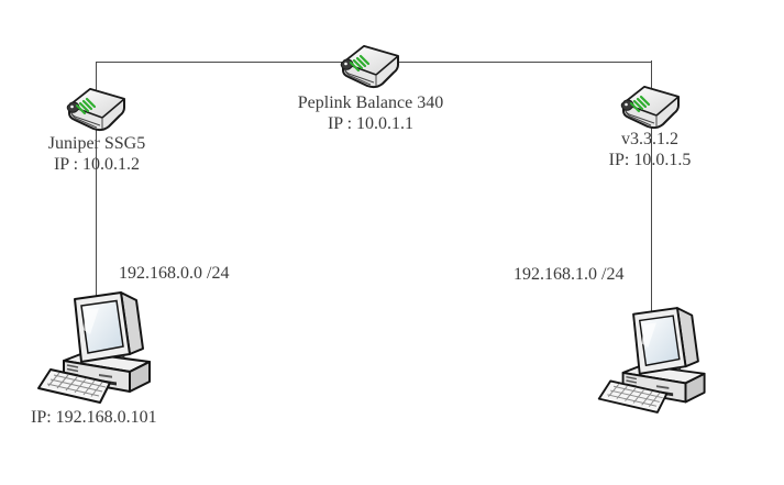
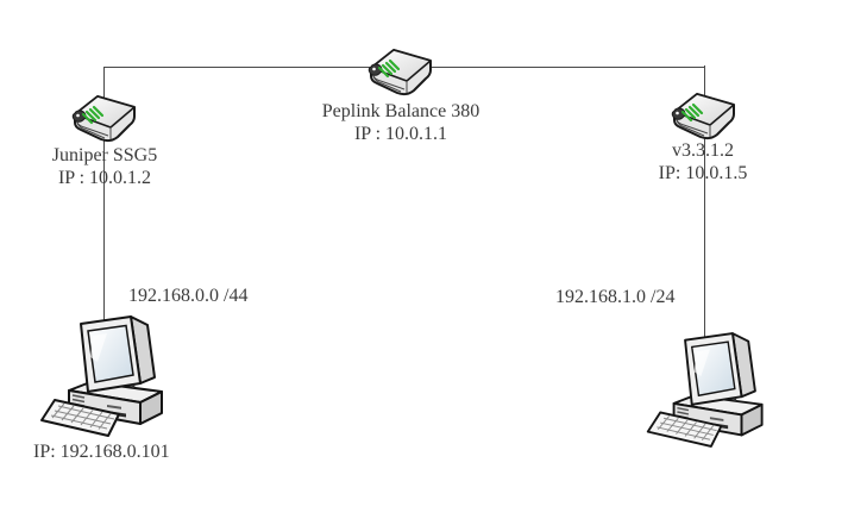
- Peplink Balance 340
+ Peplink Balance 380
  IP : 10.0.1.1
  Juniper SSG5
  IP : 10.0.1.2
  v3.3.1.2
  IP: 10.0.1.5
- 192.168.0.0 /24
+ 192.168.0.0 /44
  192.168.1.0 /24
  IP: 192.168.0.101
